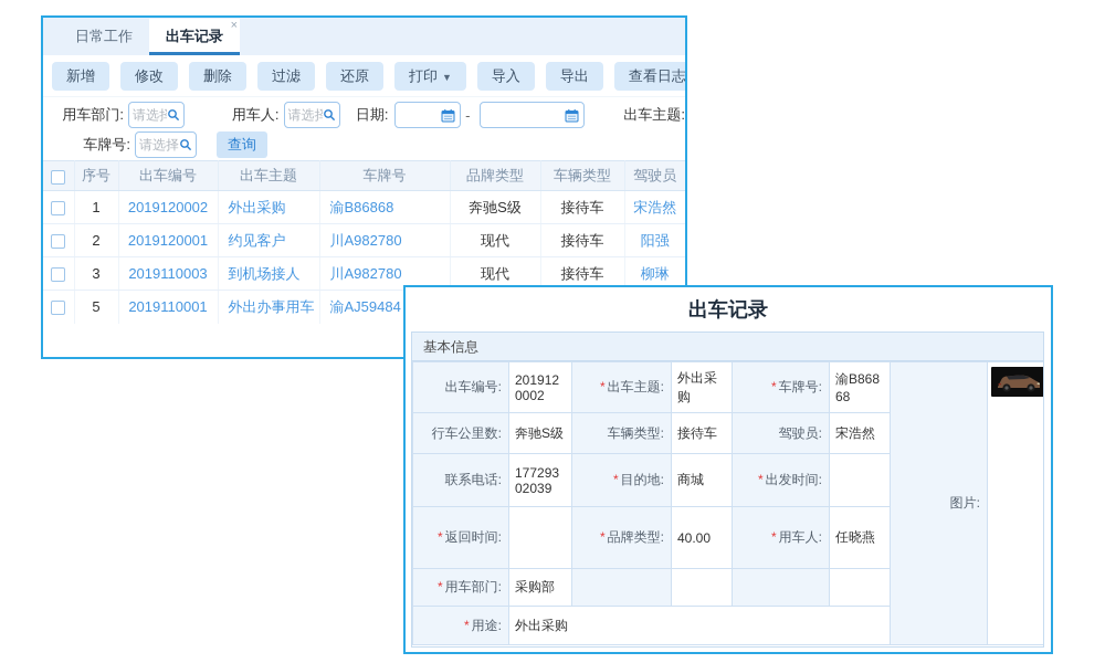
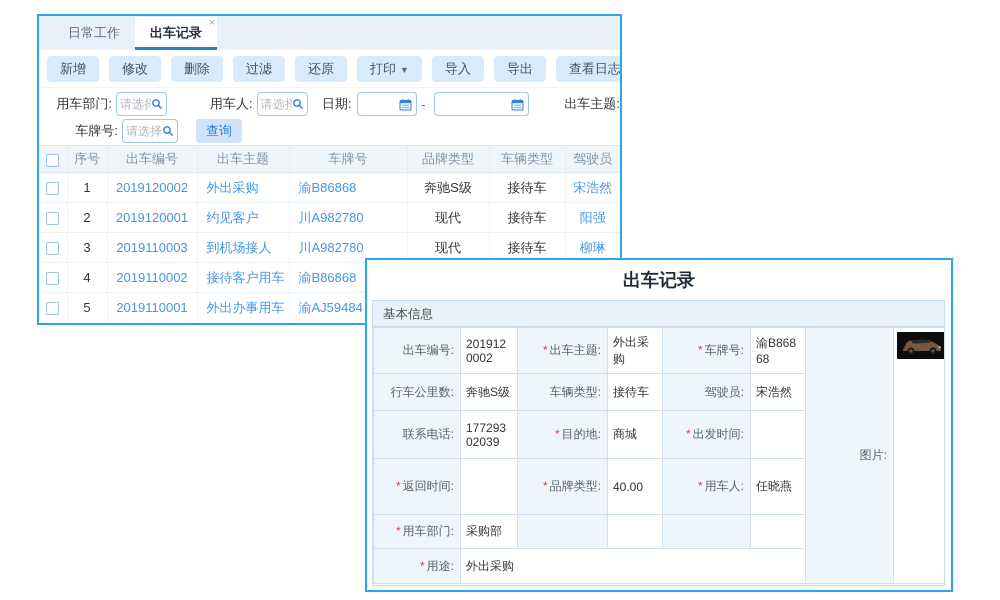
  日常工作
  出车记录
  ×
  新增
  修改
  删除
  过滤
  还原
  打印 ▼
  导入
  导出
  查看日志
  用车部门:
  请选择
  用车人:
  请选择
  日期:
  -
  出车主题:
  车牌号:
  请选择
  查询
  	序号	出车编号	出车主题	车牌号	品牌类型	车辆类型	驾驶员
  	1	2019120002	外出采购	渝B86868	奔驰S级	接待车	宋浩然
  	2	2019120001	约见客户	川A982780	现代	接待车	阳强
  	3	2019110003	到机场接人	川A982780	现代	接待车	柳琳
+ 	4	2019110002	接待客户用车	渝B86868
  	5	2019110001	外出办事用车	渝AJ59484
  出车记录
  基本信息
  出车编号:	2019120002	* 出车主题:	外出采购	* 车牌号:	渝B86868	图片:
  行车公里数:	奔驰S级	车辆类型:	接待车	驾驶员:	宋浩然
  联系电话:	17729302039	* 目的地:	商城	* 出发时间:
  * 返回时间:		* 品牌类型:	40.00	* 用车人:	任晓燕
  * 用车部门:	采购部
  * 用途:	外出采购
